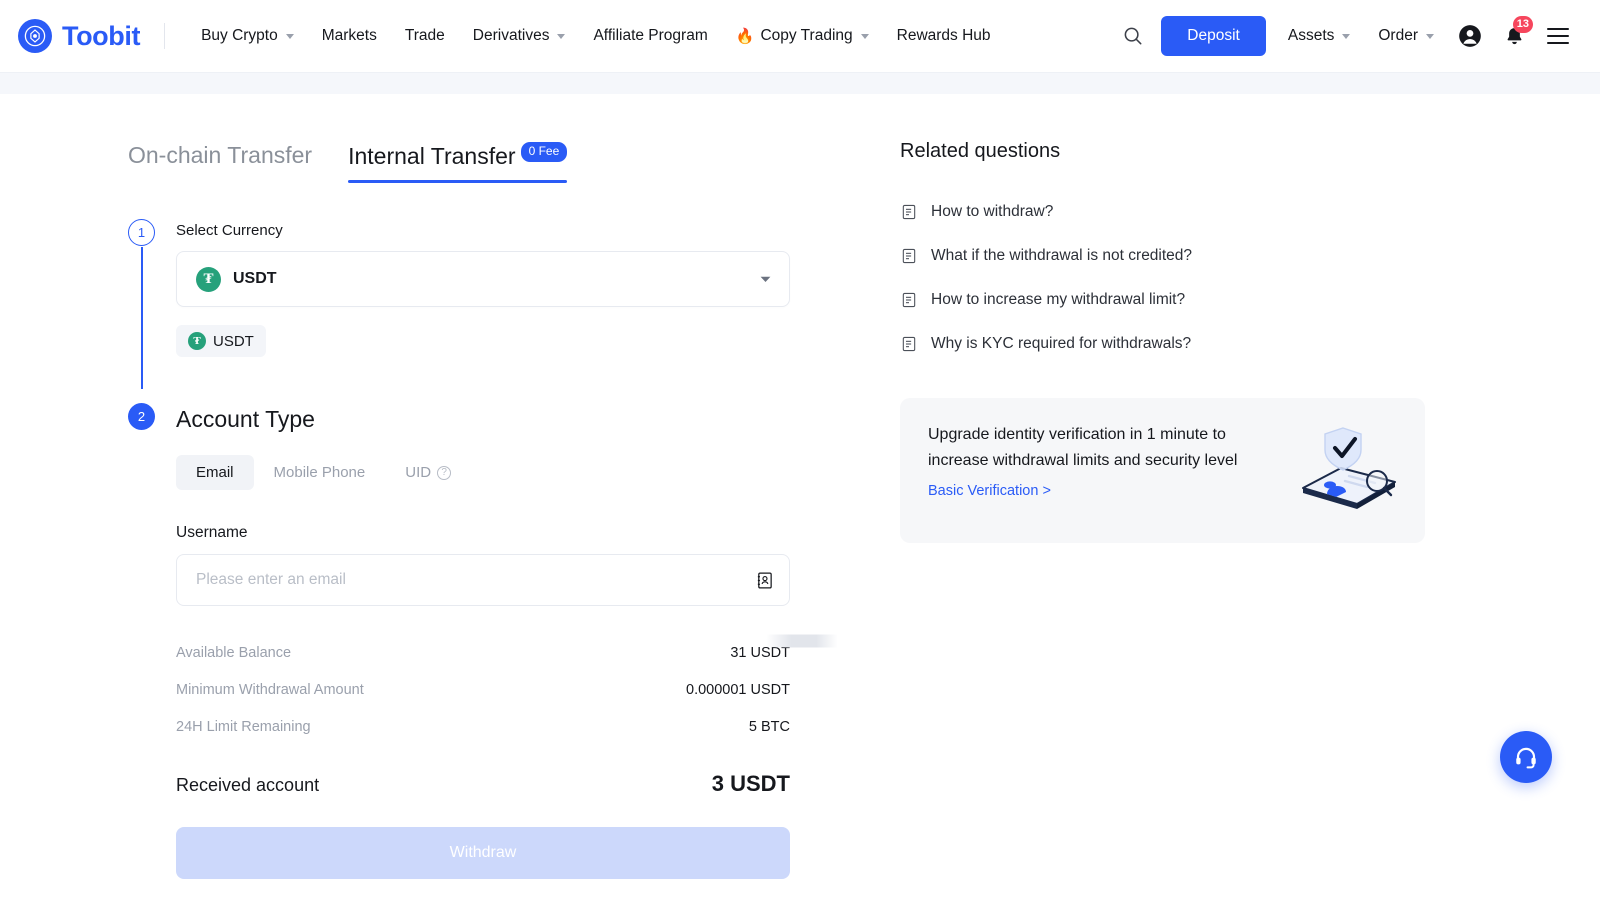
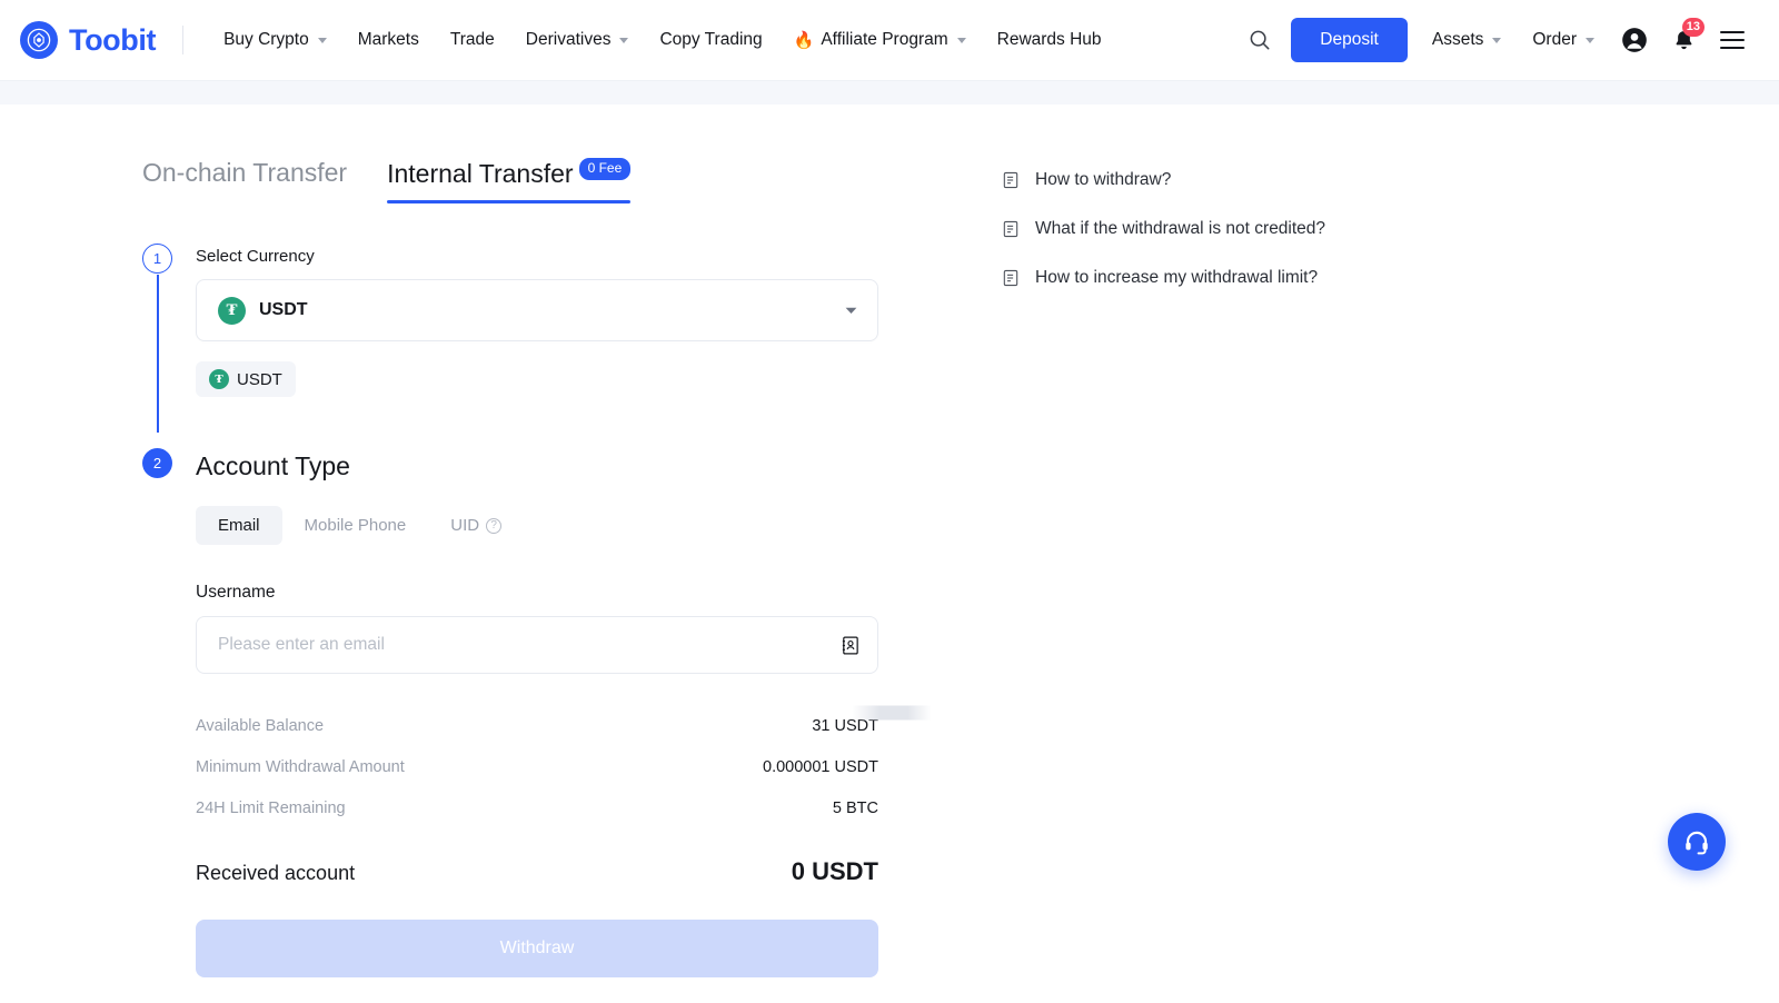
  Toobit
  Buy Crypto
  Markets
  Trade
  Derivatives
- Affiliate Program
+ Copy Trading
  🔥
- Copy Trading
+ Affiliate Program
  Rewards Hub
  Deposit
  Assets
  Order
  13
  On-chain Transfer
  Internal Transfer 0 Fee
  1
  Select Currency
  ₮
  USDT
  ₮
  USDT
  2
  Account Type
  Email
  Mobile Phone
  UID
  ?
  Username
  Please enter an email
  Available Balance
  31 USDT
  Minimum Withdrawal Amount
  0.000001 USDT
  24H Limit Remaining
  5 BTC
  Received account
- 3 USDT
+ 0 USDT
  Withdraw
- Related questions
  How to withdraw?
  What if the withdrawal is not credited?
  How to increase my withdrawal limit?
- Why is KYC required for withdrawals?
- Upgrade identity verification in 1 minute to increase withdrawal limits and security level
- Basic Verification >
